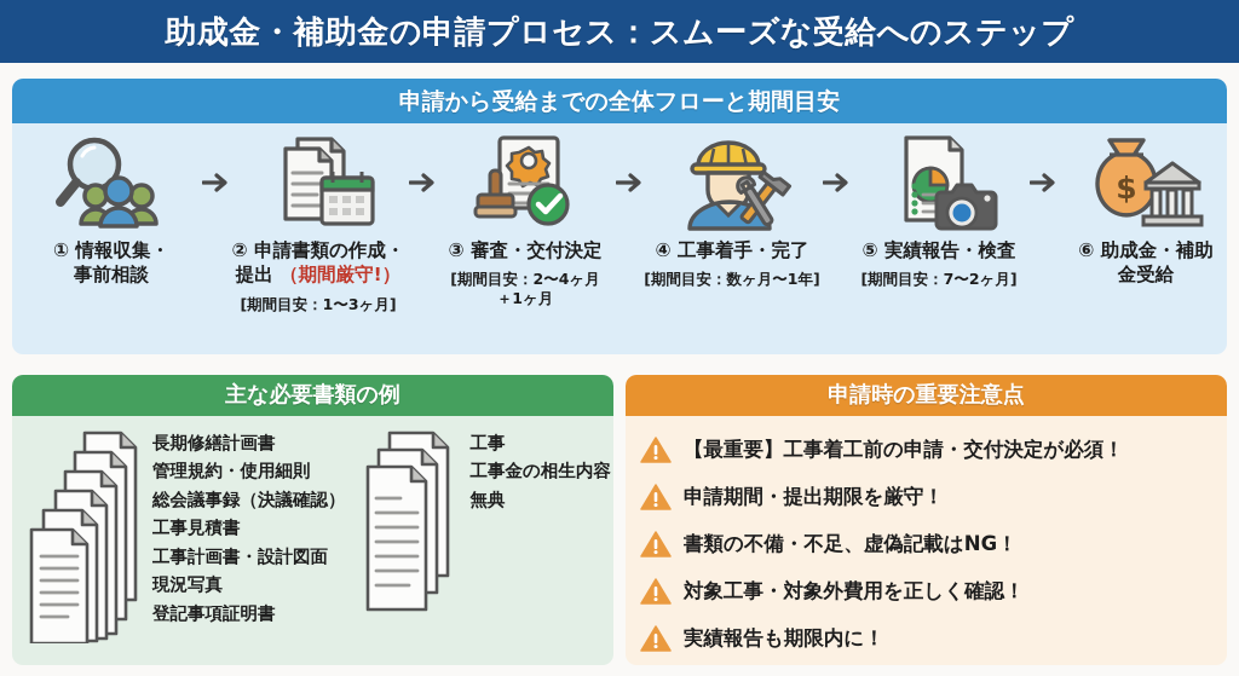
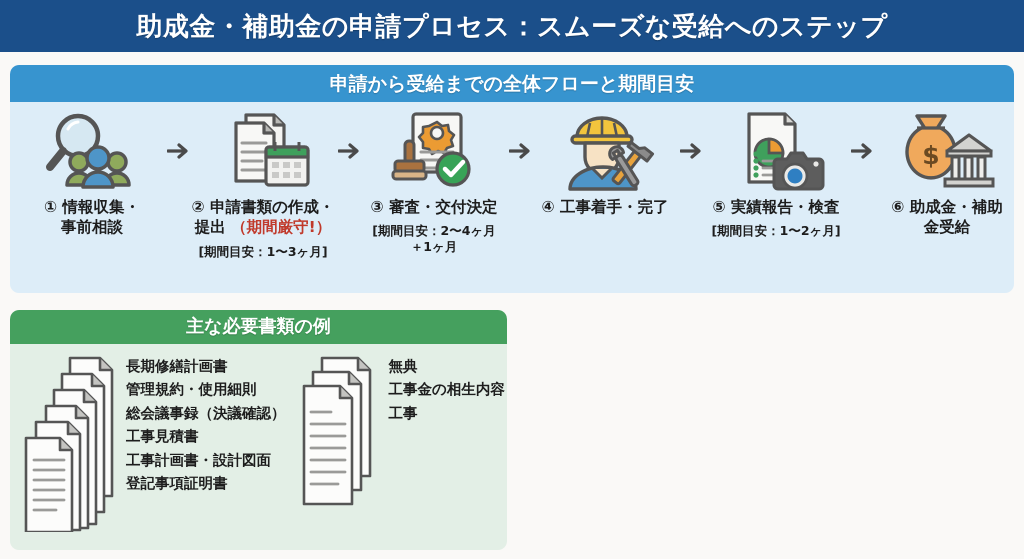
  助成金・補助金の申請プロセス：スムーズな受給へのステップ
  申請から受給までの全体フローと期間目安
  ① 情報収集・
  事前相談
  ② 申請書類の作成・
  提出 （期間厳守!）
  [期間目安：1〜3ヶ月]
  ③ 審査・交付決定
  [期間目安：2〜4ヶ月
  ＋1ヶ月
  ④ 工事着手・完了
- [期間目安：数ヶ月〜1年]
  ⑤ 実績報告・検査
- [期間目安：7〜2ヶ月]
+ [期間目安：1〜2ヶ月]
  $
  ⑥ 助成金・補助
  金受給
  主な必要書類の例
  長期修繕計画書
  管理規約・使用細則
  総会議事録（決議確認）
  工事見積書
  工事計画書・設計図面
- 現況写真
  登記事項証明書
- 工事
+ 無典
  工事金の相生内容
- 無典
+ 工事
- 申請時の重要注意点
- 【最重要】工事着工前の申請・交付決定が必須！
- 申請期間・提出期限を厳守！
- 書類の不備・不足、虚偽記載はNG！
- 対象工事・対象外費用を正しく確認！
- 実績報告も期限内に！
